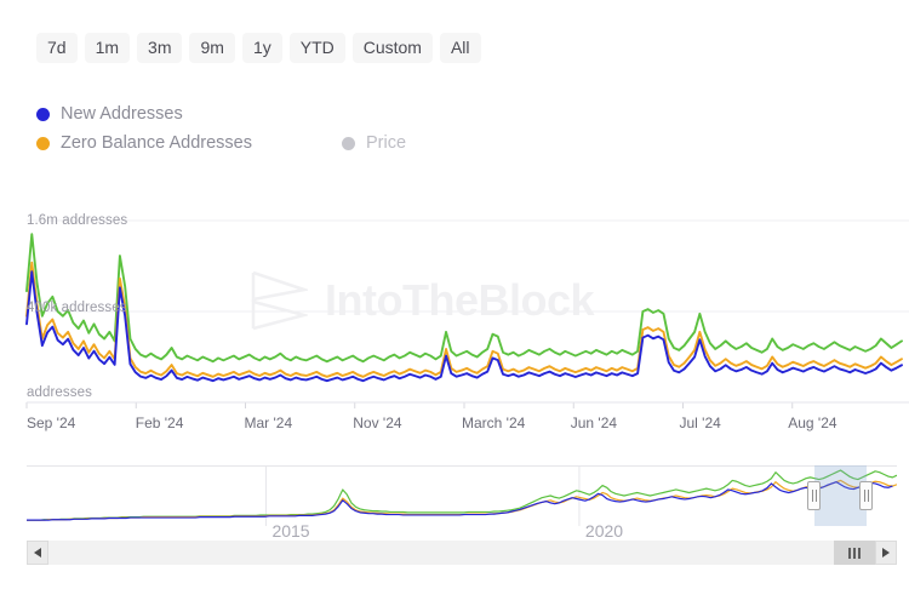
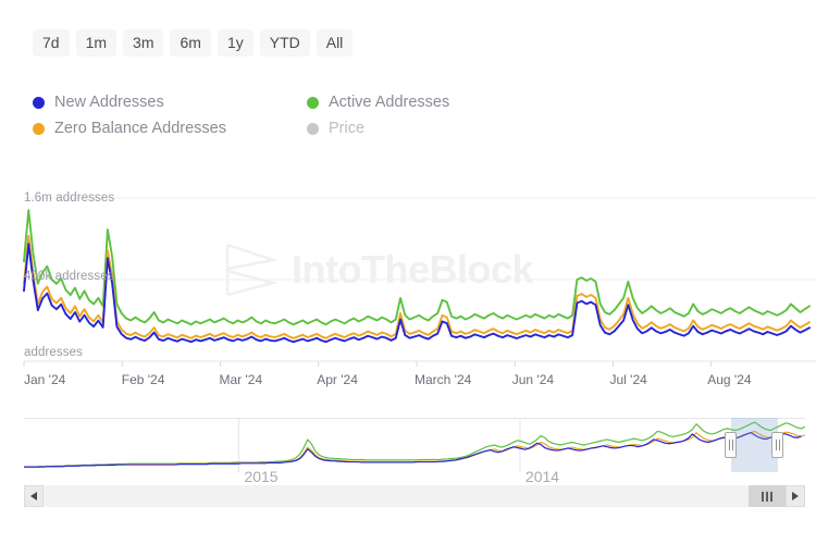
  7d
  1m
  3m
- 9m
+ 6m
  1y
  YTD
- Custom
  All
  New Addresses
+ Active Addresses
  Zero Balance Addresses
  Price
  1.6m addresses
  400k addresses
  addresses
- Sep '24
+ Jan '24
  Feb '24
  Mar '24
- Nov '24
+ Apr '24
  March '24
  Jun '24
  Jul '24
  Aug '24
  2015
- 2020
+ 2014
